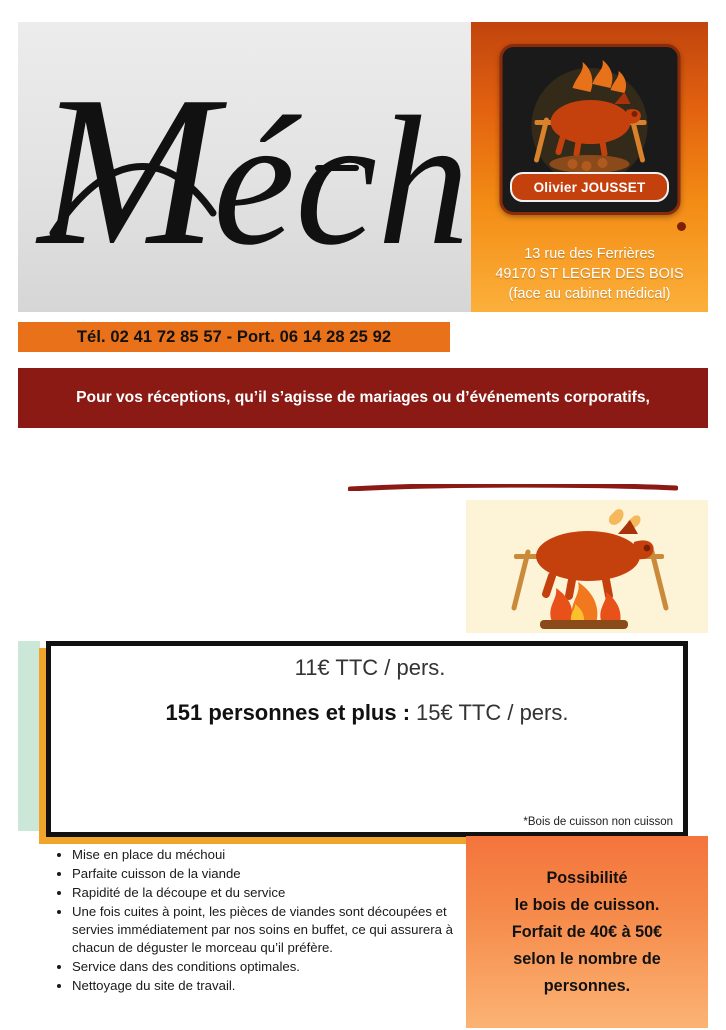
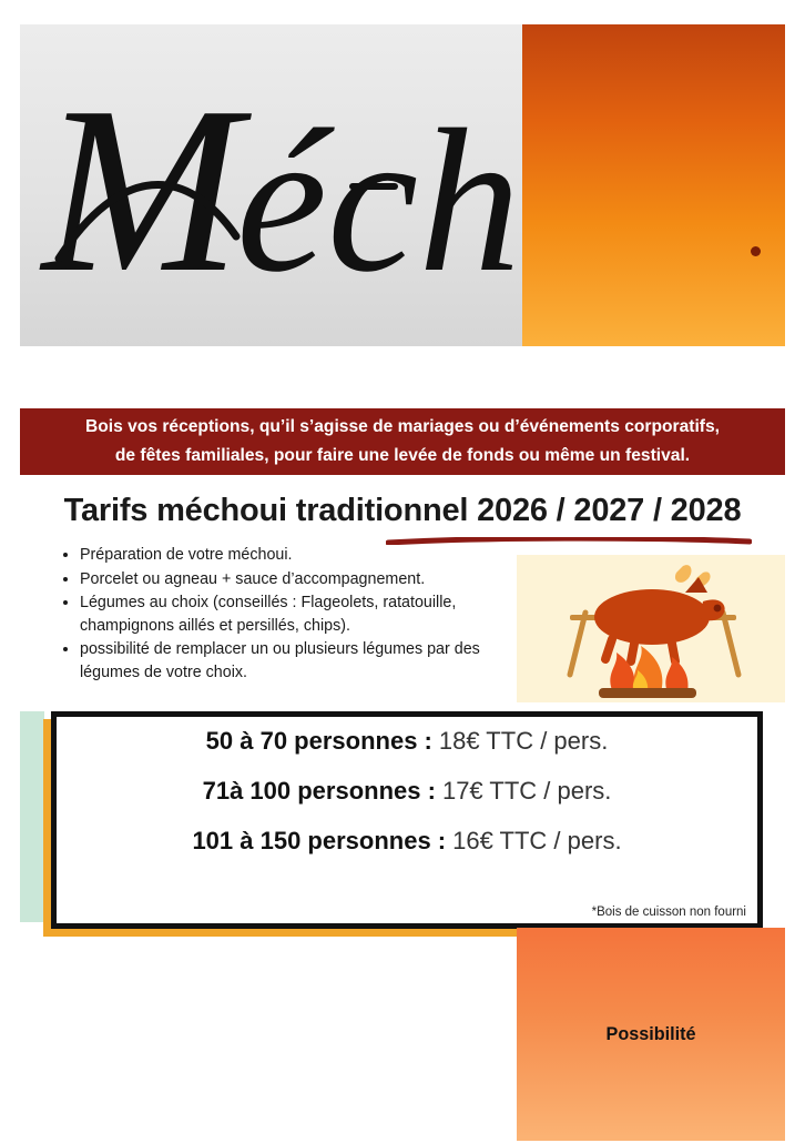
- Olivier JOUSSET
- 13 rue des Ferrières
- 49170 ST LEGER DES BOIS
- (face au cabinet médical)
- Tél. 02 41 72 85 57 - Port. 06 14 28 25 92
- Pour vos réceptions, qu’il s’agisse de mariages ou d’événements corporatifs,
+ Bois vos réceptions, qu’il s’agisse de mariages ou d’événements corporatifs,
+ de fêtes familiales, pour faire une levée de fonds ou même un festival.
+ Tarifs méchoui traditionnel 2026 / 2027 / 2028
+ Préparation de votre méchoui.
+ Porcelet ou agneau + sauce d’accompagnement.
+ Légumes au choix (conseillés : Flageolets, ratatouille, champignons aillés et persillés, chips).
+ possibilité de remplacer un ou plusieurs légumes par des légumes de votre choix.
+ 50 à 70 personnes :
+ 18€ TTC / pers.
+ 71à 100 personnes :
+ 17€ TTC / pers.
+ 101 à 150 personnes :
- 11€ TTC / pers.
+ 16€ TTC / pers.
- 151 personnes et plus :
- 15€ TTC / pers.
- *Bois de cuisson non cuisson
+ *Bois de cuisson non fourni
- Mise en place du méchoui
- Parfaite cuisson de la viande
- Rapidité de la découpe et du service
- Une fois cuites à point, les pièces de viandes sont découpées et servies immédiatement par nos soins en buffet, ce qui assurera à chacun de déguster le morceau qu’il préfère.
- Service dans des conditions optimales.
- Nettoyage du site de travail.
  Possibilité
- le bois de cuisson.
- Forfait de 40€ à 50€
- selon le nombre de
- personnes.
